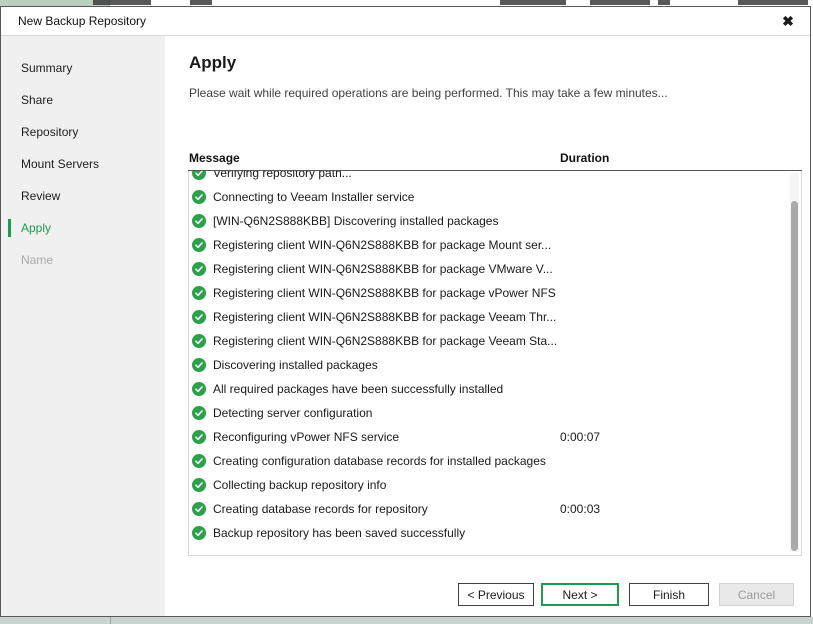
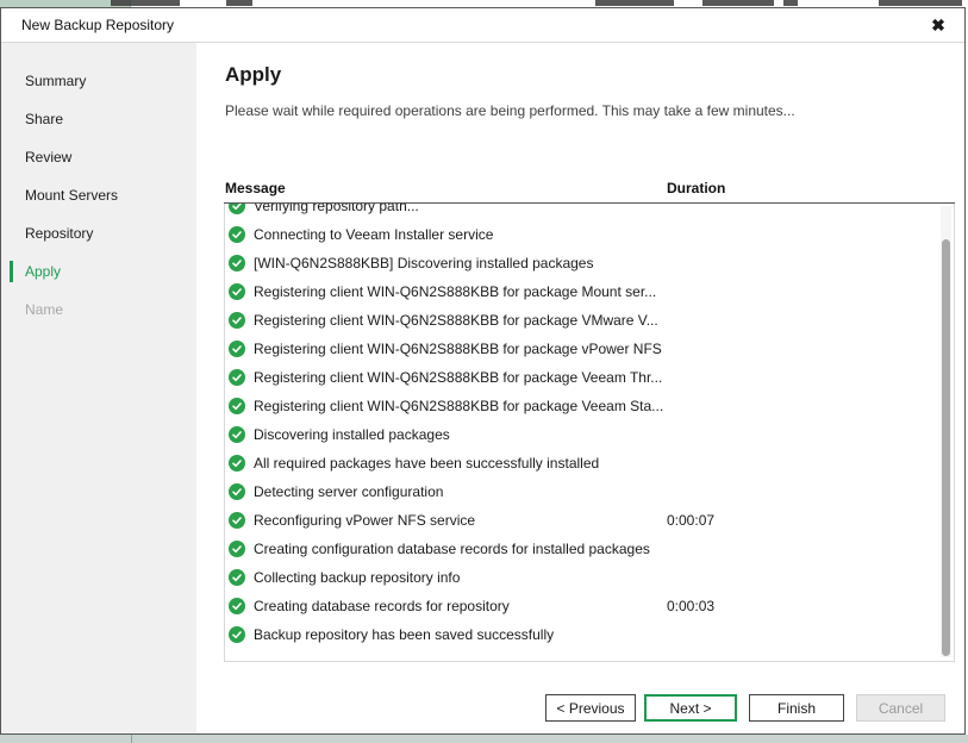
  New Backup Repository
  ✖
  Summary
  Share
- Repository
+ Review
  Mount Servers
- Review
+ Repository
  Apply
  Name
  Apply
  Please wait while required operations are being performed. This may take a few minutes...
  Message
  Duration
  Verifying repository path...
  Connecting to Veeam Installer service
  [WIN-Q6N2S888KBB] Discovering installed packages
  Registering client WIN-Q6N2S888KBB for package Mount ser...
  Registering client WIN-Q6N2S888KBB for package VMware V...
  Registering client WIN-Q6N2S888KBB for package vPower NFS
  Registering client WIN-Q6N2S888KBB for package Veeam Thr...
  Registering client WIN-Q6N2S888KBB for package Veeam Sta...
  Discovering installed packages
  All required packages have been successfully installed
  Detecting server configuration
  Reconfiguring vPower NFS service
  0:00:07
  Creating configuration database records for installed packages
  Collecting backup repository info
  Creating database records for repository
  0:00:03
  Backup repository has been saved successfully
  < Previous
  Next >
  Finish
  Cancel
